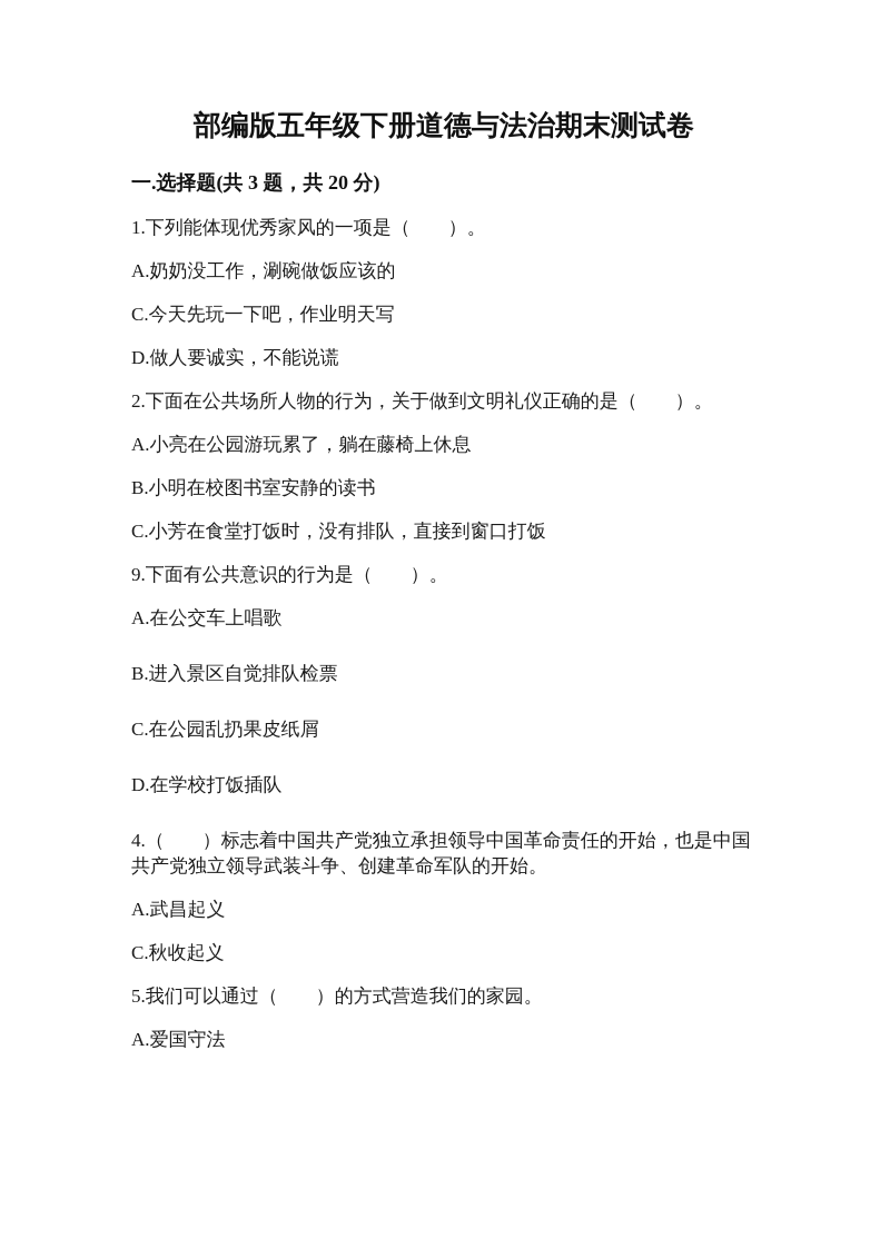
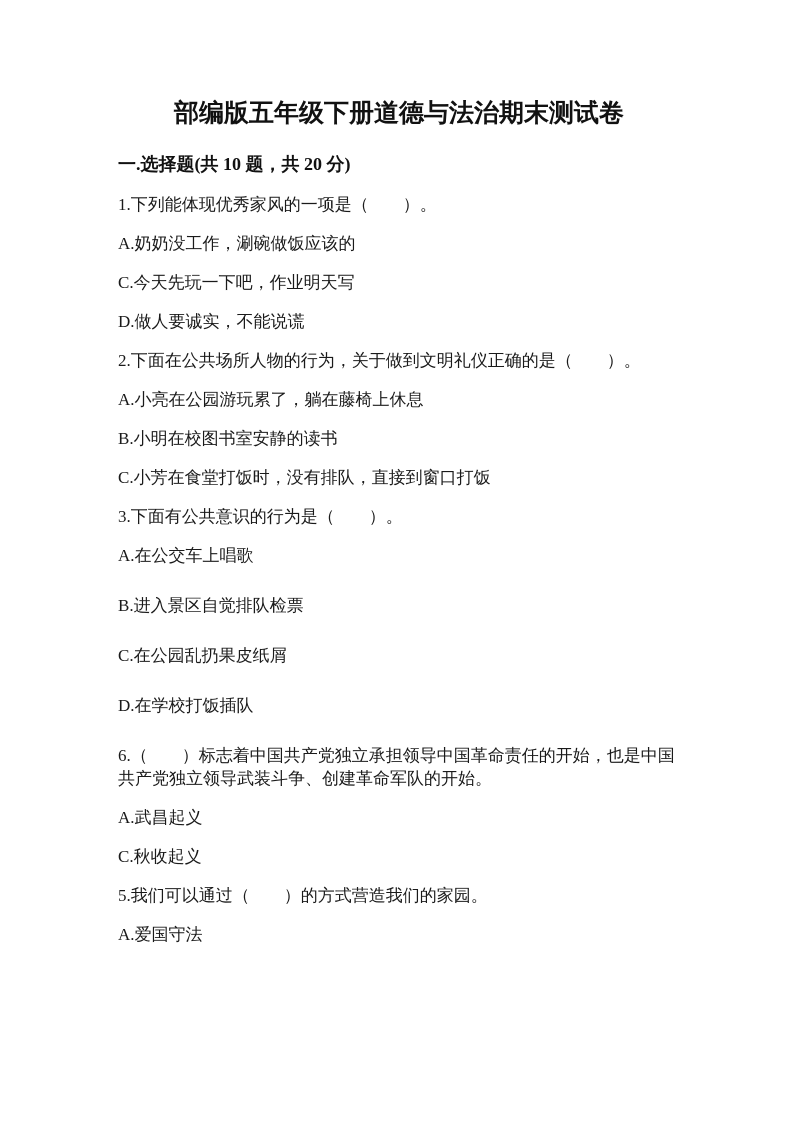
  部编版五年级下册道德与法治期末测试卷
- 一.选择题(共 3 题，共 20 分)
+ 一.选择题(共 10 题，共 20 分)
  1.下列能体现优秀家风的一项是（ ）。
  A.奶奶没工作，涮碗做饭应该的
  C.今天先玩一下吧，作业明天写
  D.做人要诚实，不能说谎
  2.下面在公共场所人物的行为，关于做到文明礼仪正确的是（ ）。
  A.小亮在公园游玩累了，躺在藤椅上休息
  B.小明在校图书室安静的读书
  C.小芳在食堂打饭时，没有排队，直接到窗口打饭
- 9.下面有公共意识的行为是（ ）。
+ 3.下面有公共意识的行为是（ ）。
  A.在公交车上唱歌
  B.进入景区自觉排队检票
  C.在公园乱扔果皮纸屑
  D.在学校打饭插队
- 4.（ ）标志着中国共产党独立承担领导中国革命责任的开始，也是中国共产党独立领导武装斗争、创建革命军队的开始。
+ 6.（ ）标志着中国共产党独立承担领导中国革命责任的开始，也是中国共产党独立领导武装斗争、创建革命军队的开始。
  A.武昌起义
  C.秋收起义
  5.我们可以通过（ ）的方式营造我们的家园。
  A.爱国守法
